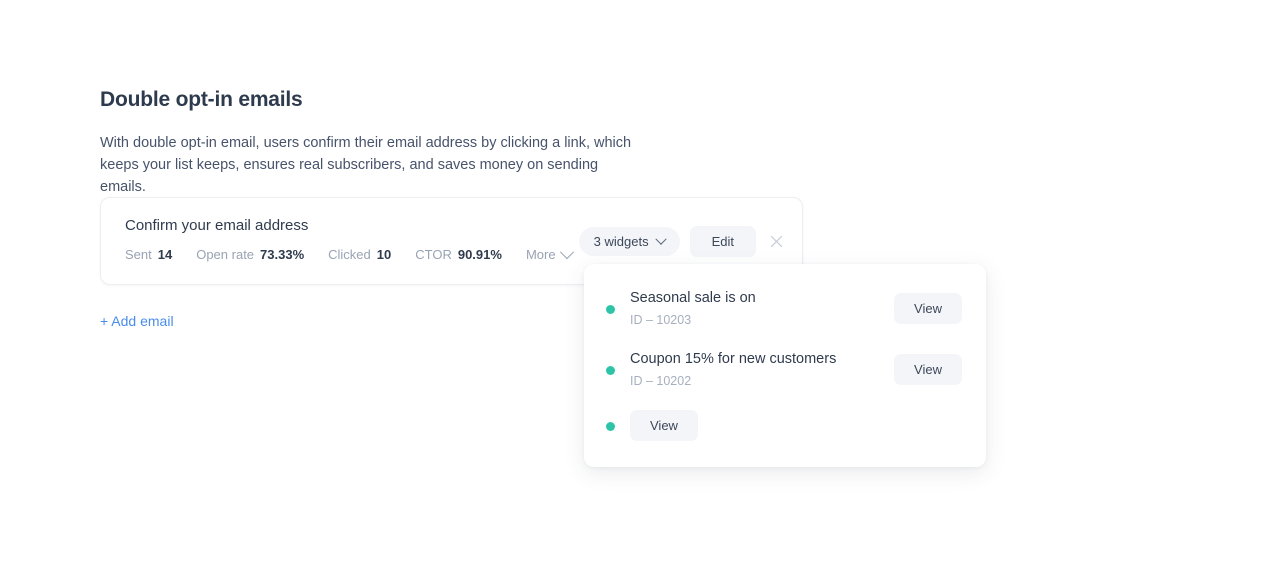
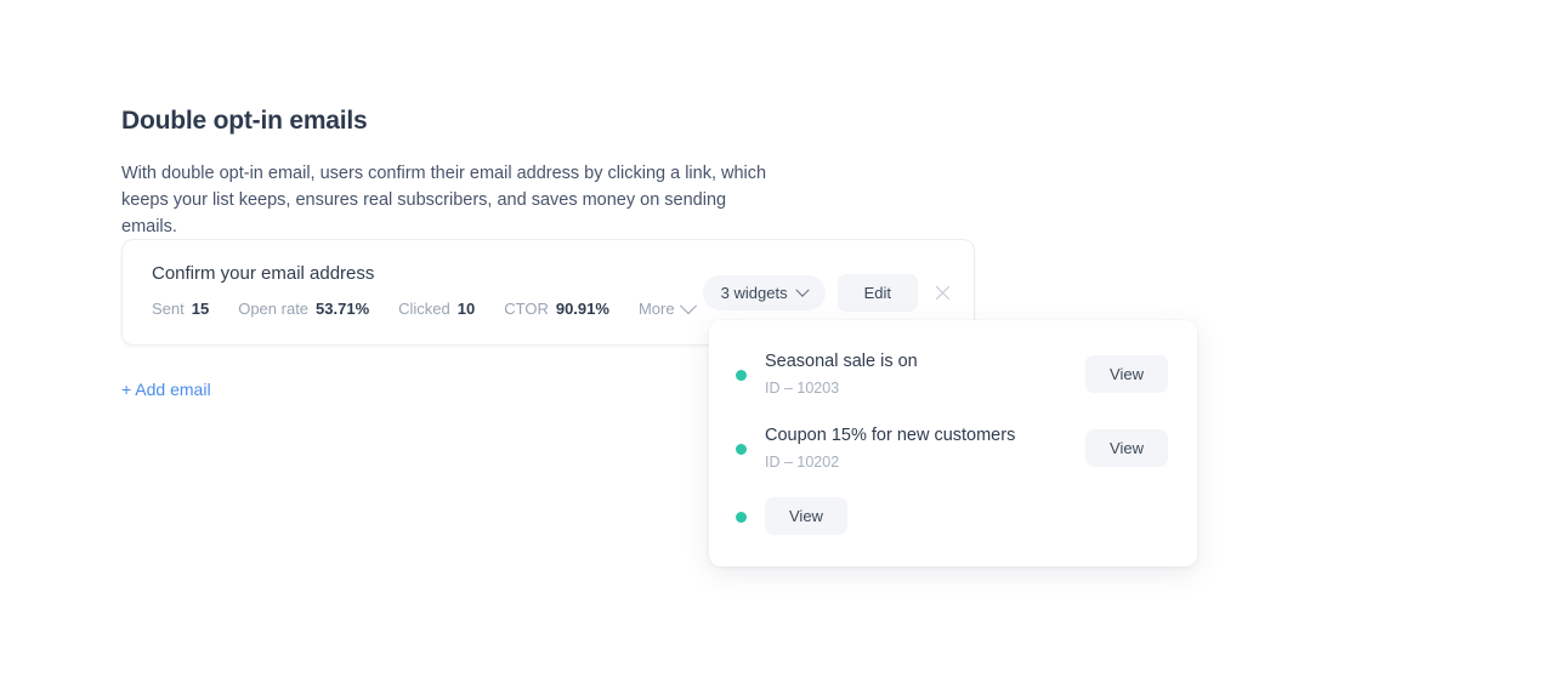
  Double opt-in emails
  With double opt-in email, users confirm their email address by clicking a link, which keeps your list keeps, ensures real subscribers, and saves money on sending emails.
  Confirm your email address
  Sent
- 14
+ 15
  Open rate
- 73.33%
+ 53.71%
  Clicked
  10
  CTOR
  90.91%
  More
  3 widgets
  Edit
  + Add email
  Seasonal sale is on
  ID – 10203
  View
  Coupon 15% for new customers
  ID – 10202
  View
  View
